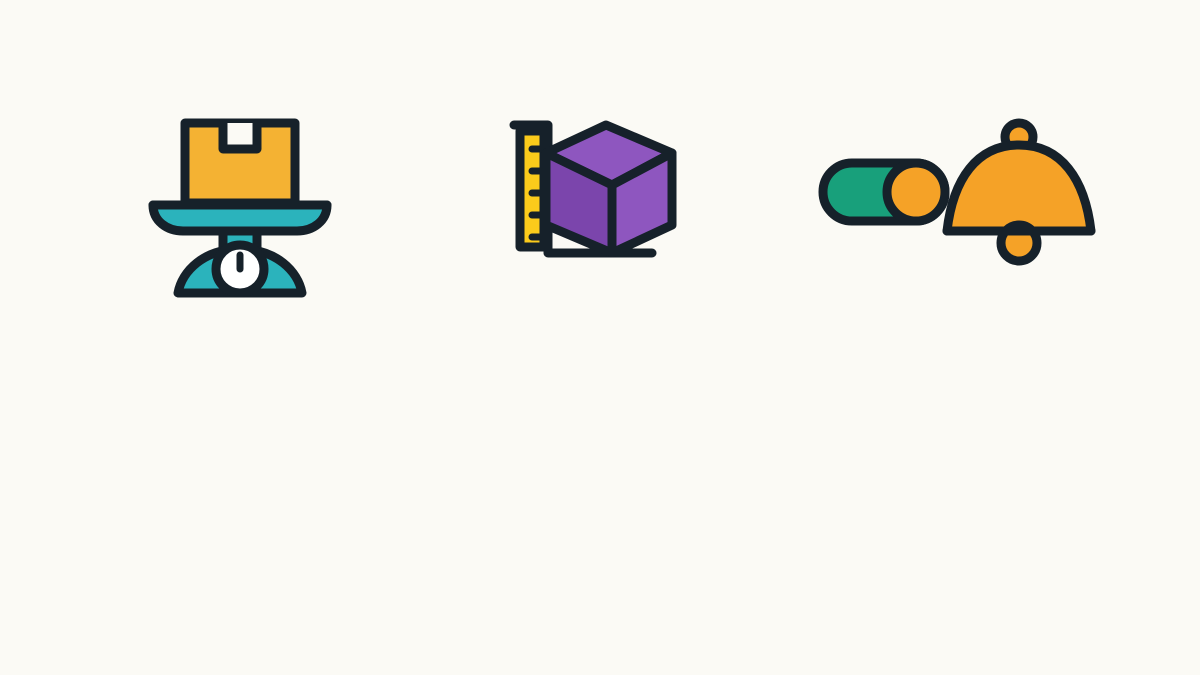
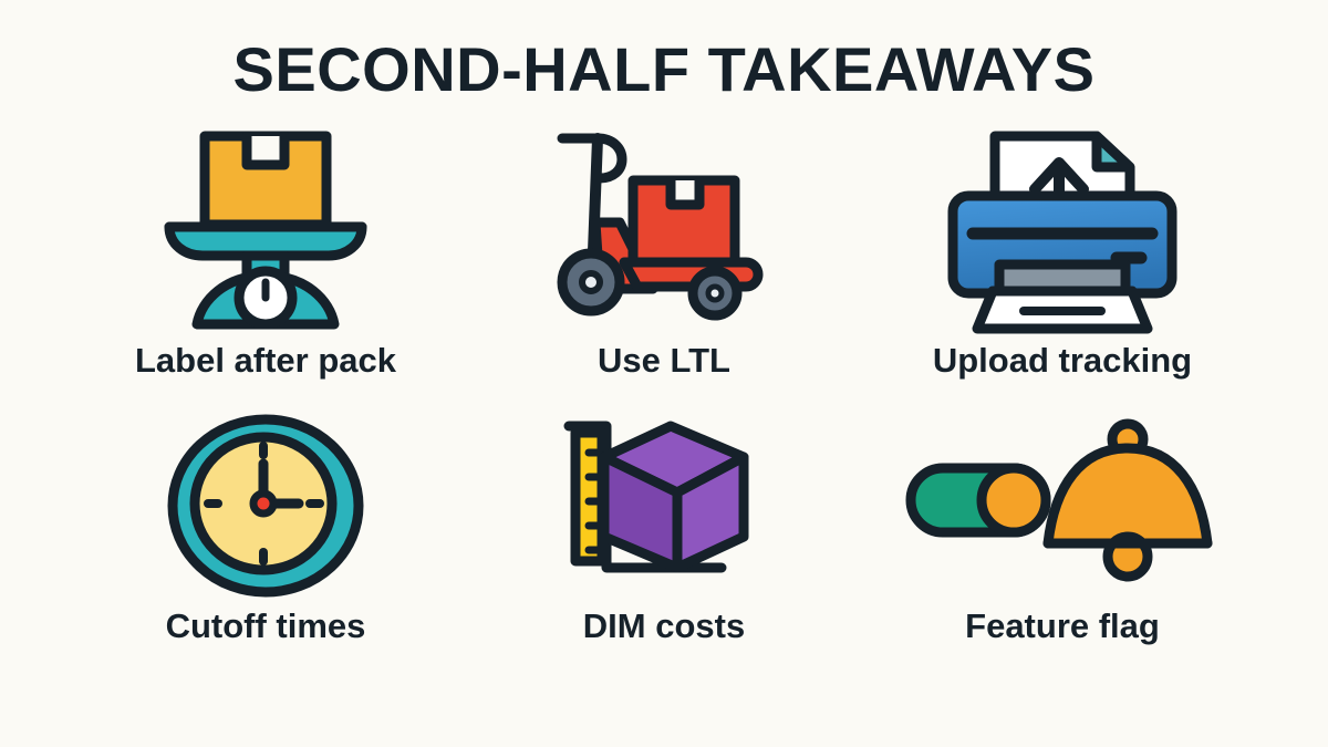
+ SECOND-HALF TAKEAWAYS
+ Label after pack
+ Use LTL
+ Upload tracking
+ Cutoff times
+ DIM costs
+ Feature flag
